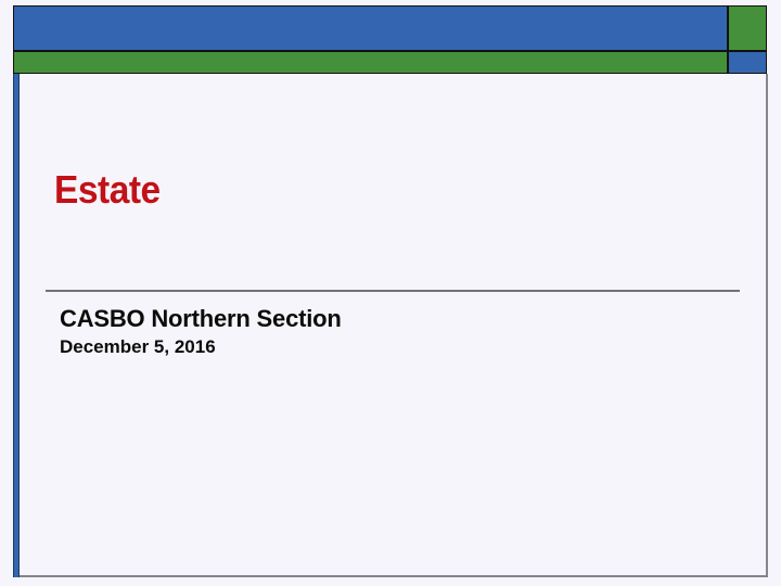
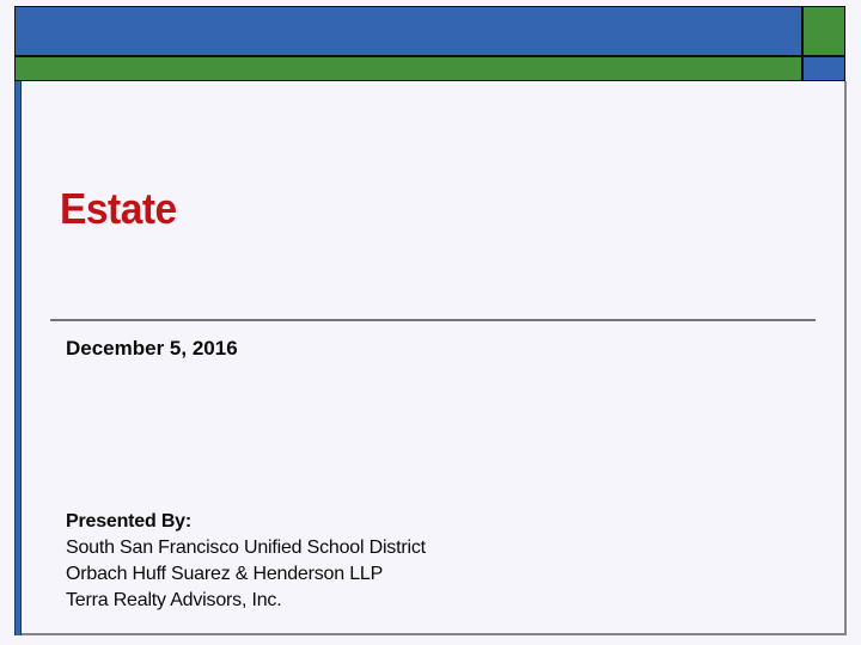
  Estate
- CASBO Northern Section
  December 5, 2016
+ Presented By:
+ South San Francisco Unified School District
+ Orbach Huff Suarez & Henderson LLP
+ Terra Realty Advisors, Inc.
